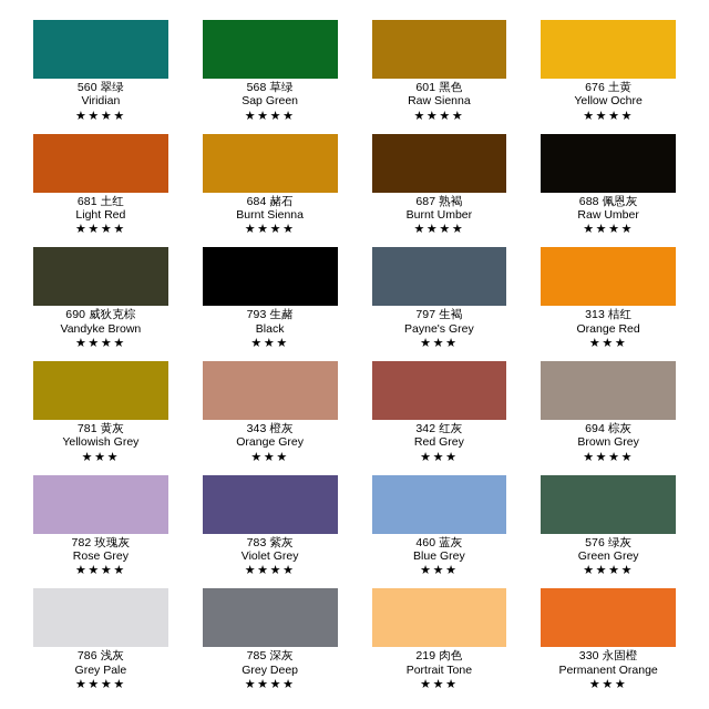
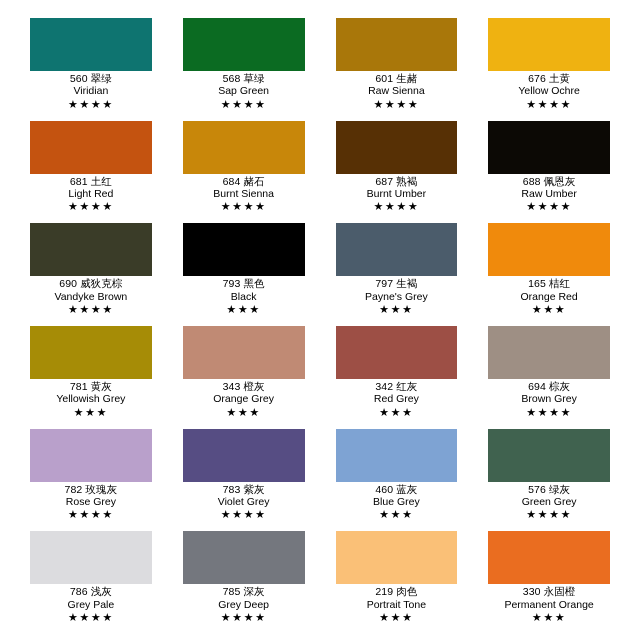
  560 翠绿
  Viridian
  ★★★★
  568 草绿
  Sap Green
  ★★★★
- 601 黑色
+ 601 生赭
  Raw Sienna
  ★★★★
  676 土黄
  Yellow Ochre
  ★★★★
  681 土红
  Light Red
  ★★★★
  684 赭石
  Burnt Sienna
  ★★★★
  687 熟褐
  Burnt Umber
  ★★★★
  688 佩恩灰
  Raw Umber
  ★★★★
  690 威狄克棕
  Vandyke Brown
  ★★★★
- 793 生赭
+ 793 黑色
  Black
  ★★★
  797 生褐
  Payne's Grey
  ★★★
- 313 桔红
+ 165 桔红
  Orange Red
  ★★★
  781 黄灰
  Yellowish Grey
  ★★★
  343 橙灰
  Orange Grey
  ★★★
  342 红灰
  Red Grey
  ★★★
  694 棕灰
  Brown Grey
  ★★★★
  782 玫瑰灰
  Rose Grey
  ★★★★
  783 紫灰
  Violet Grey
  ★★★★
  460 蓝灰
  Blue Grey
  ★★★
  576 绿灰
  Green Grey
  ★★★★
  786 浅灰
  Grey Pale
  ★★★★
  785 深灰
  Grey Deep
  ★★★★
  219 肉色
  Portrait Tone
  ★★★
  330 永固橙
  Permanent Orange
  ★★★
